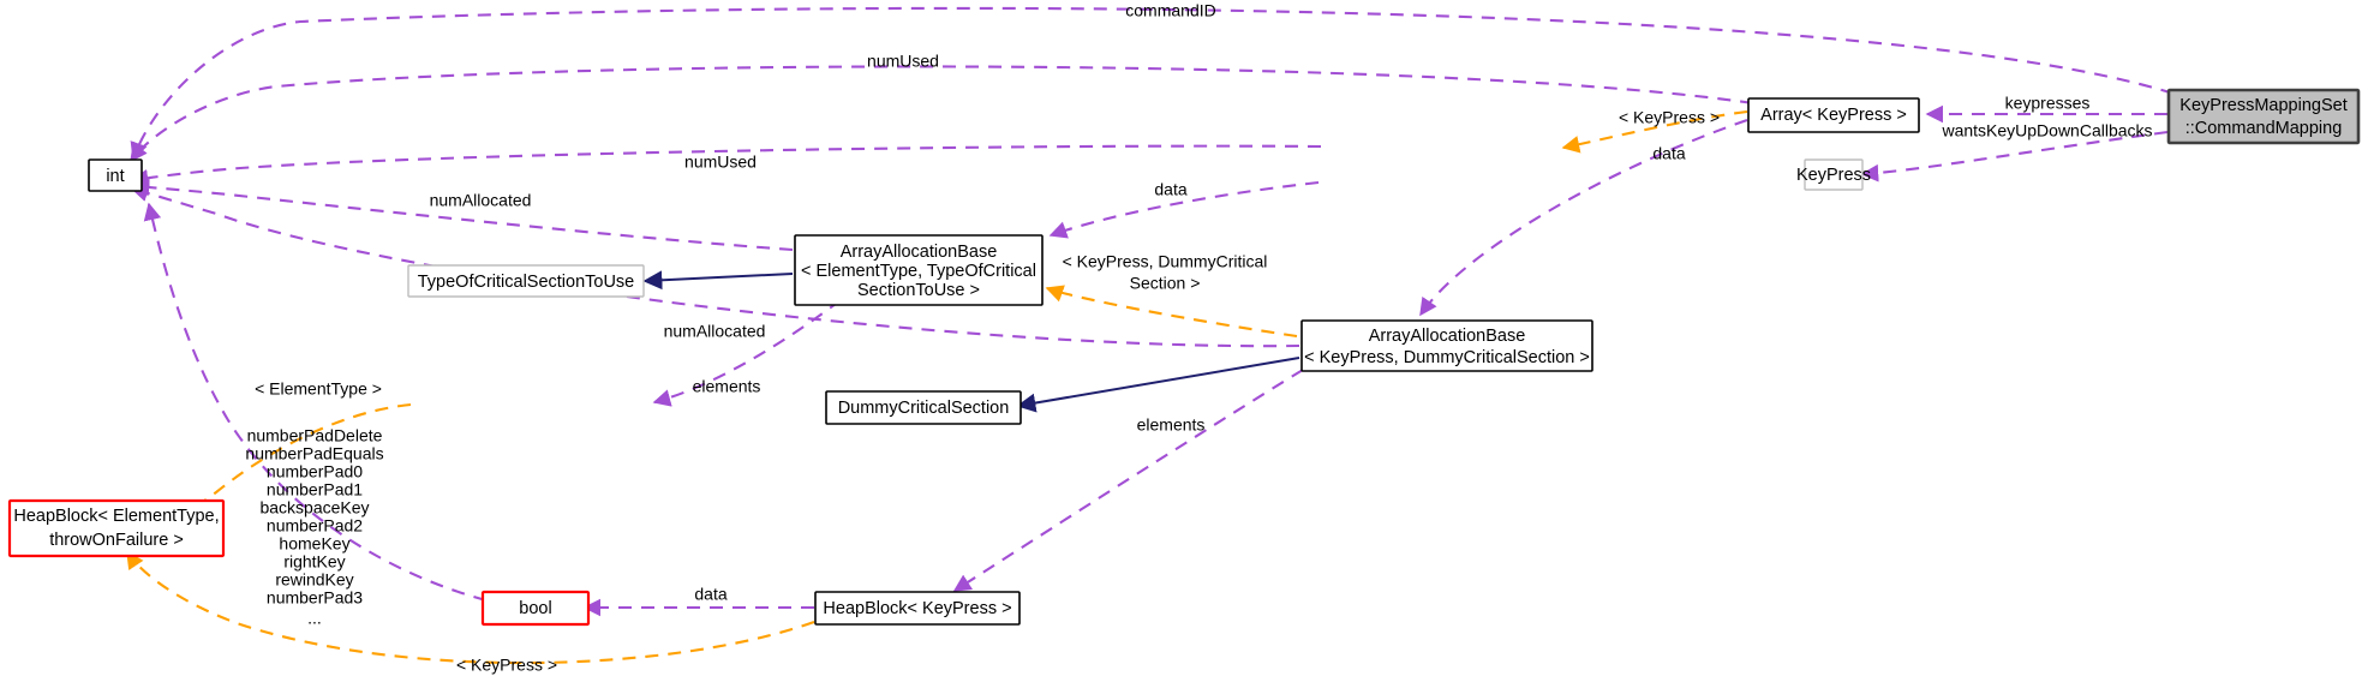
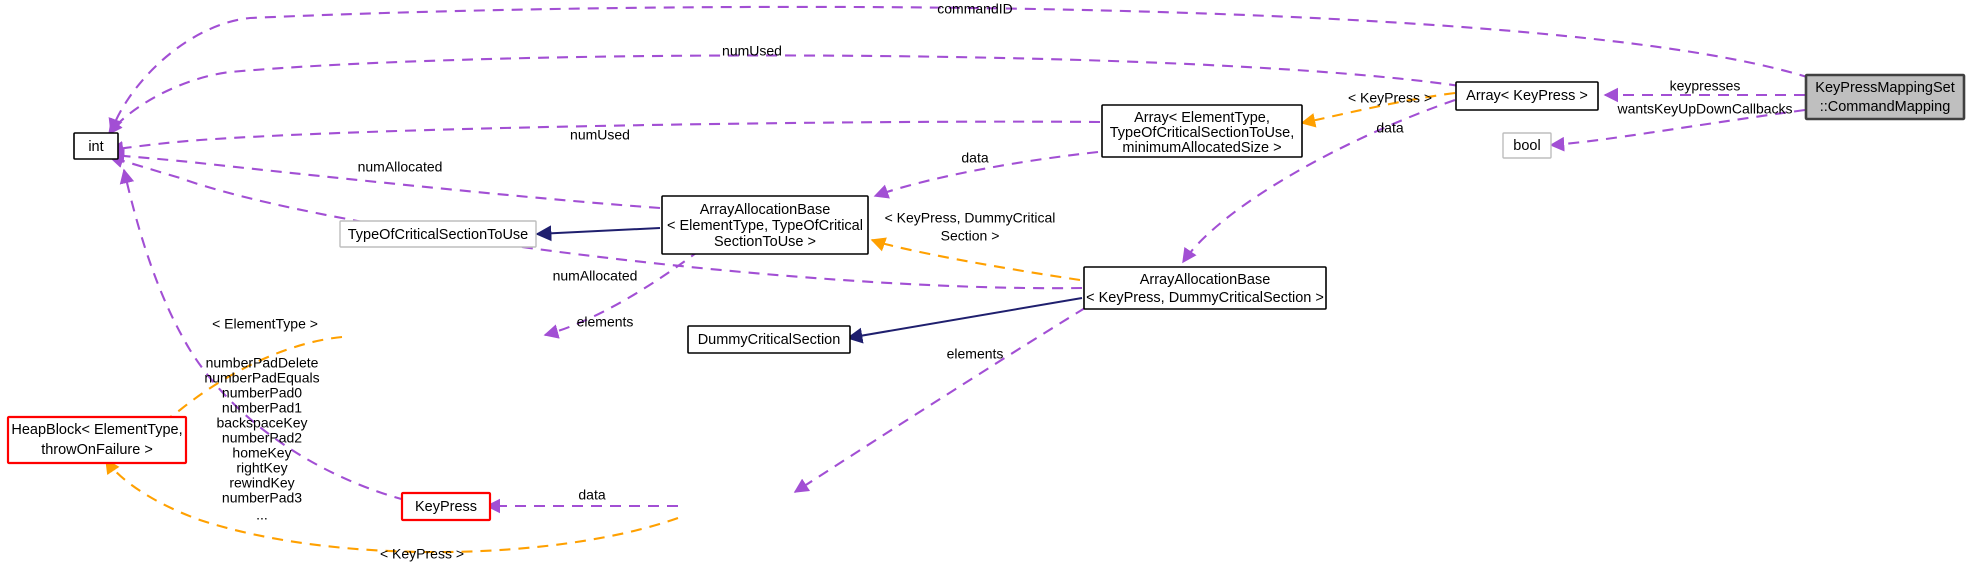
  commandID
  numUsed
  numUsed
  numAllocated
  numAllocated
  keypresses
  wantsKeyUpDownCallbacks
  data
  data
  data
  elements
  elements
  < KeyPress >
  < KeyPress, DummyCritical
  Section >
  < ElementType >
  < KeyPress >
  int
  TypeOfCriticalSectionToUse
  HeapBlock< ElementType,
  throwOnFailure >
- bool
+ KeyPress
- HeapBlock< KeyPress >
  DummyCriticalSection
  ArrayAllocationBase
  < ElementType, TypeOfCritical
  SectionToUse >
  ArrayAllocationBase
  < KeyPress, DummyCriticalSection >
+ Array< ElementType,
+ TypeOfCriticalSectionToUse,
+ minimumAllocatedSize >
  Array< KeyPress >
- KeyPress
+ bool
  KeyPressMappingSet
  ::CommandMapping
  numberPadDelete
  numberPadEquals
  numberPad0
  numberPad1
  backspaceKey
  numberPad2
  homeKey
  rightKey
  rewindKey
  numberPad3
  ...
